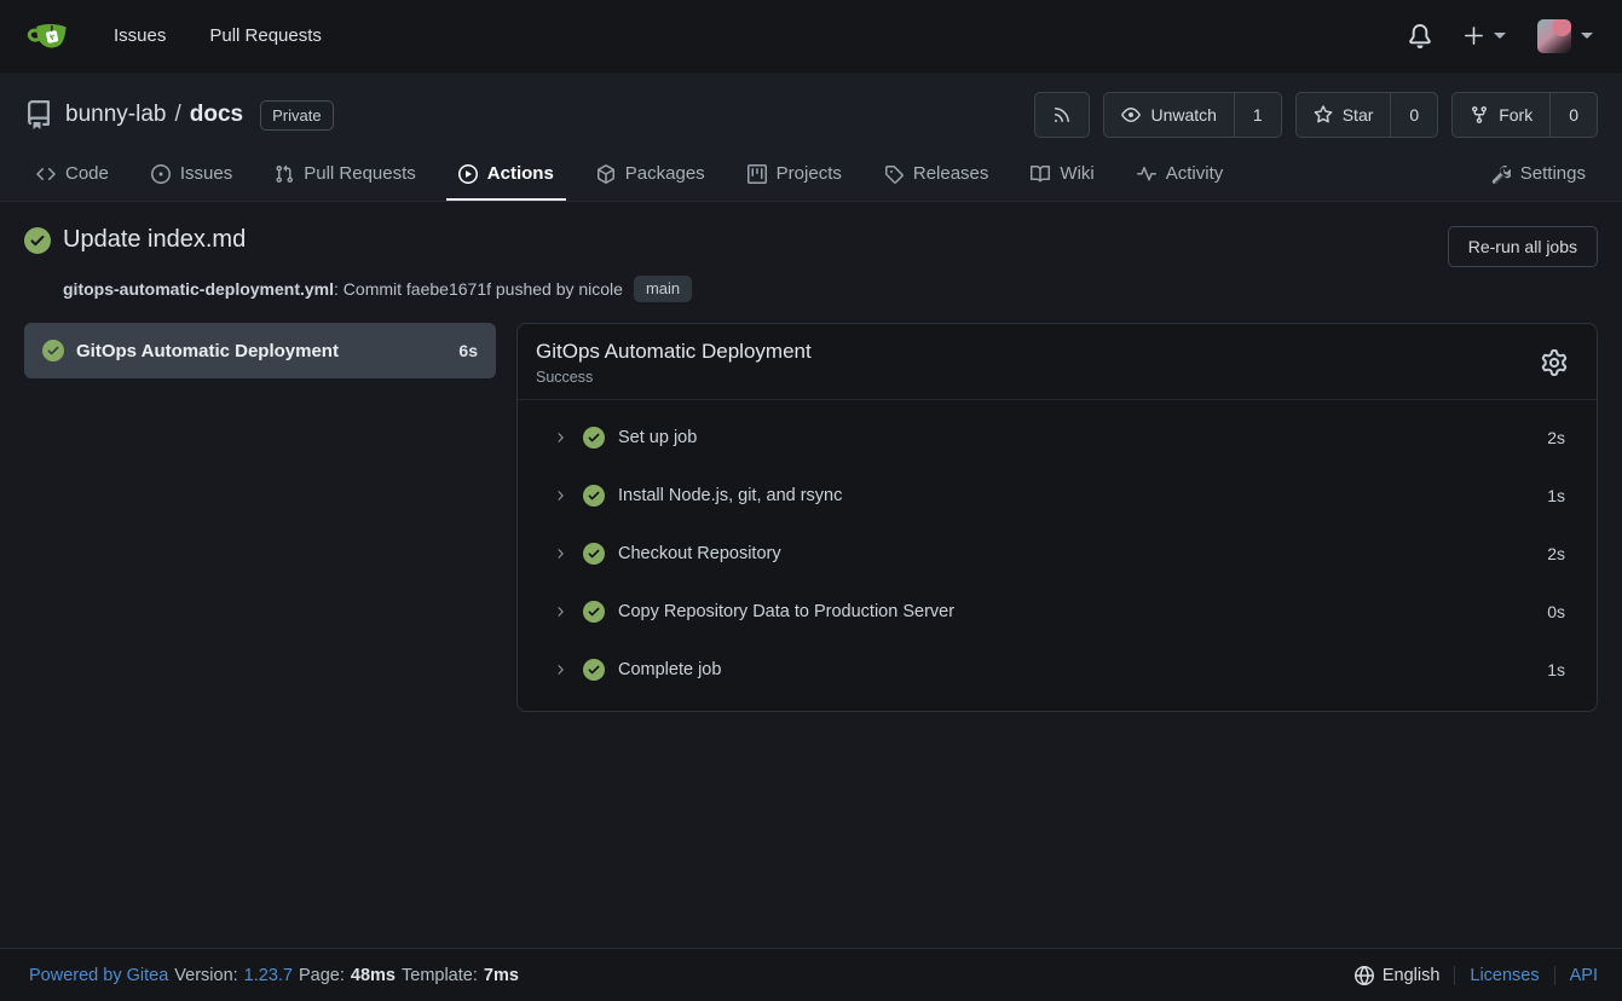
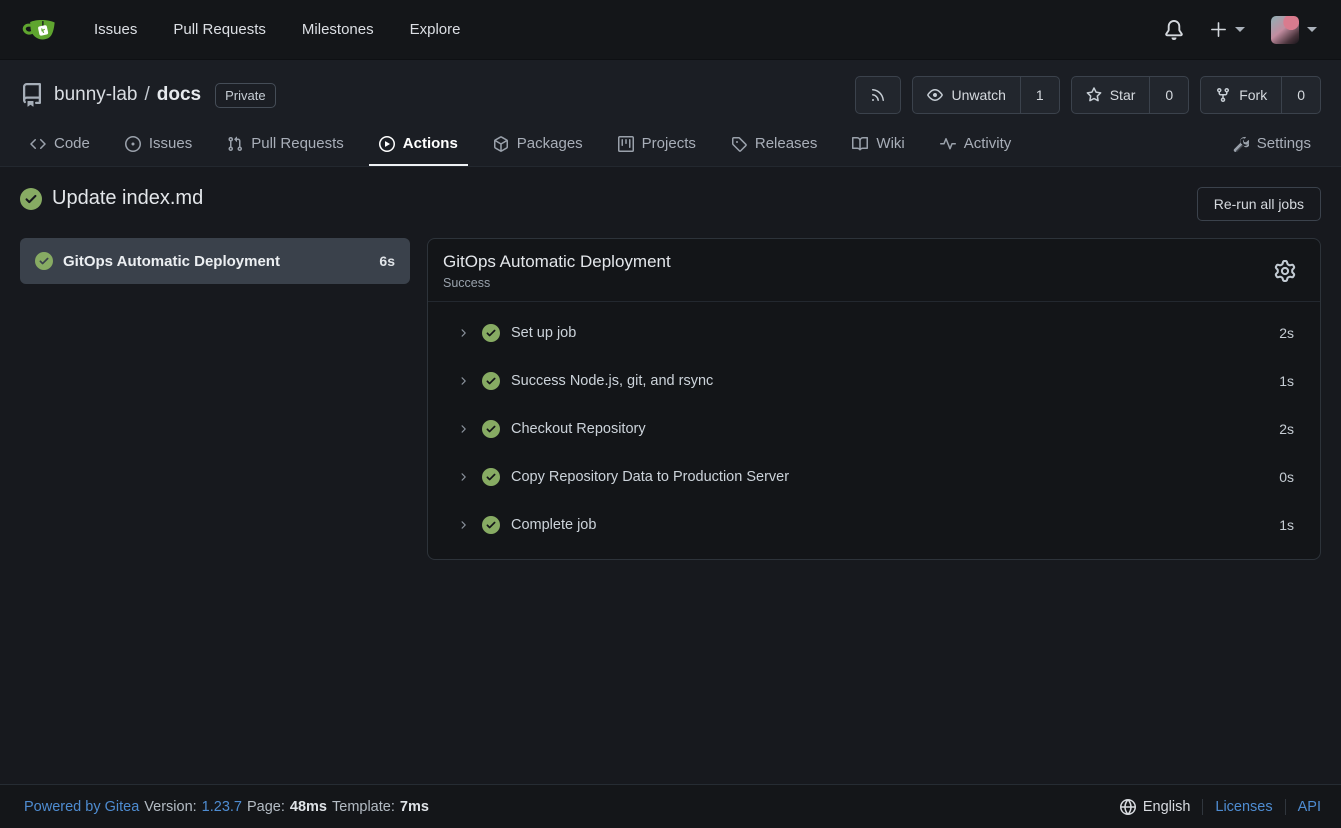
  Issues
  Pull Requests
+ Milestones
+ Explore
  bunny-lab / docs
  Private
  Unwatch
  1
  Star
  0
  Fork
  0
  Code
  Issues
  Pull Requests
  Actions
  Packages
  Projects
  Releases
  Wiki
  Activity
  Settings
  Update index.md
  Re-run all jobs
- gitops-automatic-deployment.yml: Commit faebe1671f pushed by nicole
- main
  GitOps Automatic Deployment
  6s
  GitOps Automatic Deployment
  Success
  Set up job
  2s
- Install Node.js, git, and rsync
+ Success Node.js, git, and rsync
  1s
  Checkout Repository
  2s
  Copy Repository Data to Production Server
  0s
  Complete job
  1s
  Powered by Gitea
  Version:
  1.23.7
  Page:
  48ms
  Template:
  7ms
  English
  Licenses
  API
